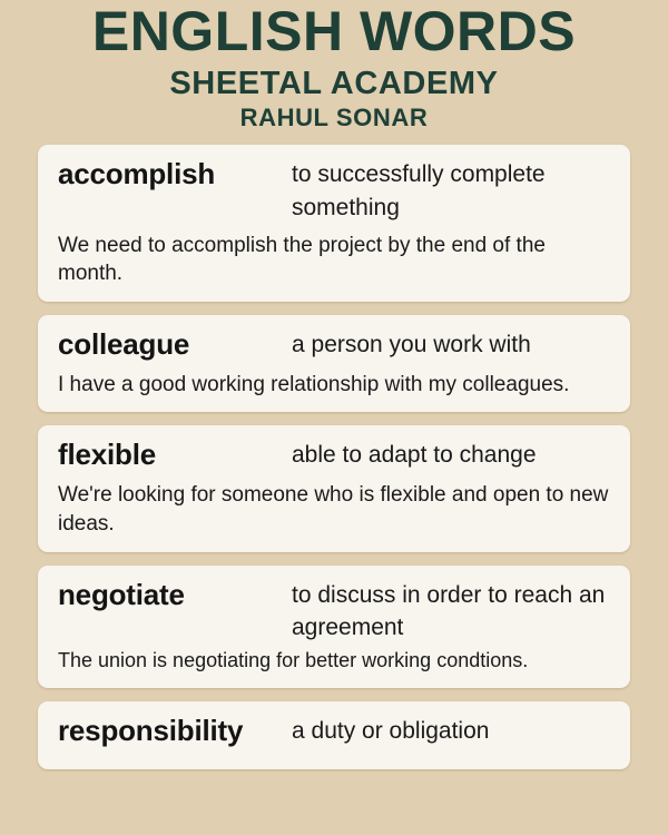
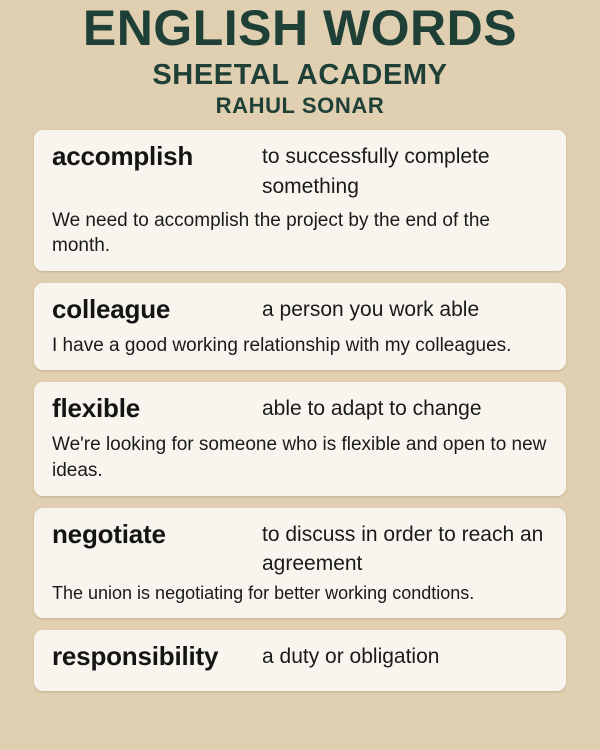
  ENGLISH WORDS
  SHEETAL ACADEMY
  RAHUL SONAR
  accomplish
  to successfully complete something
  We need to accomplish the project by the end of the month.
  colleague
- a person you work with
+ a person you work able
  I have a good working relationship with my colleagues.
  flexible
  able to adapt to change
  We're looking for someone who is flexible and open to new ideas.
  negotiate
  to discuss in order to reach an agreement
  The union is negotiating for better working condtions.
  responsibility
  a duty or obligation
